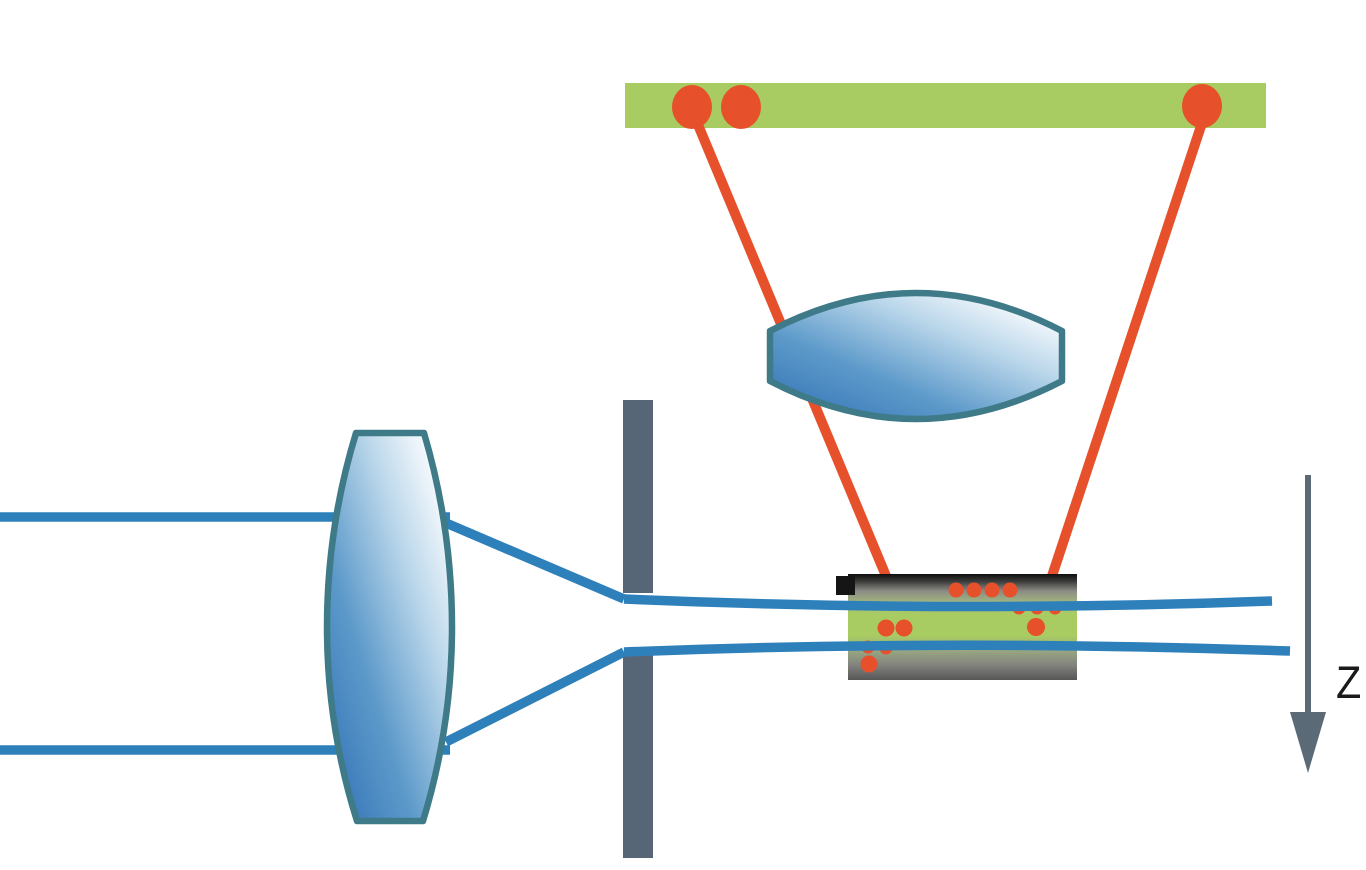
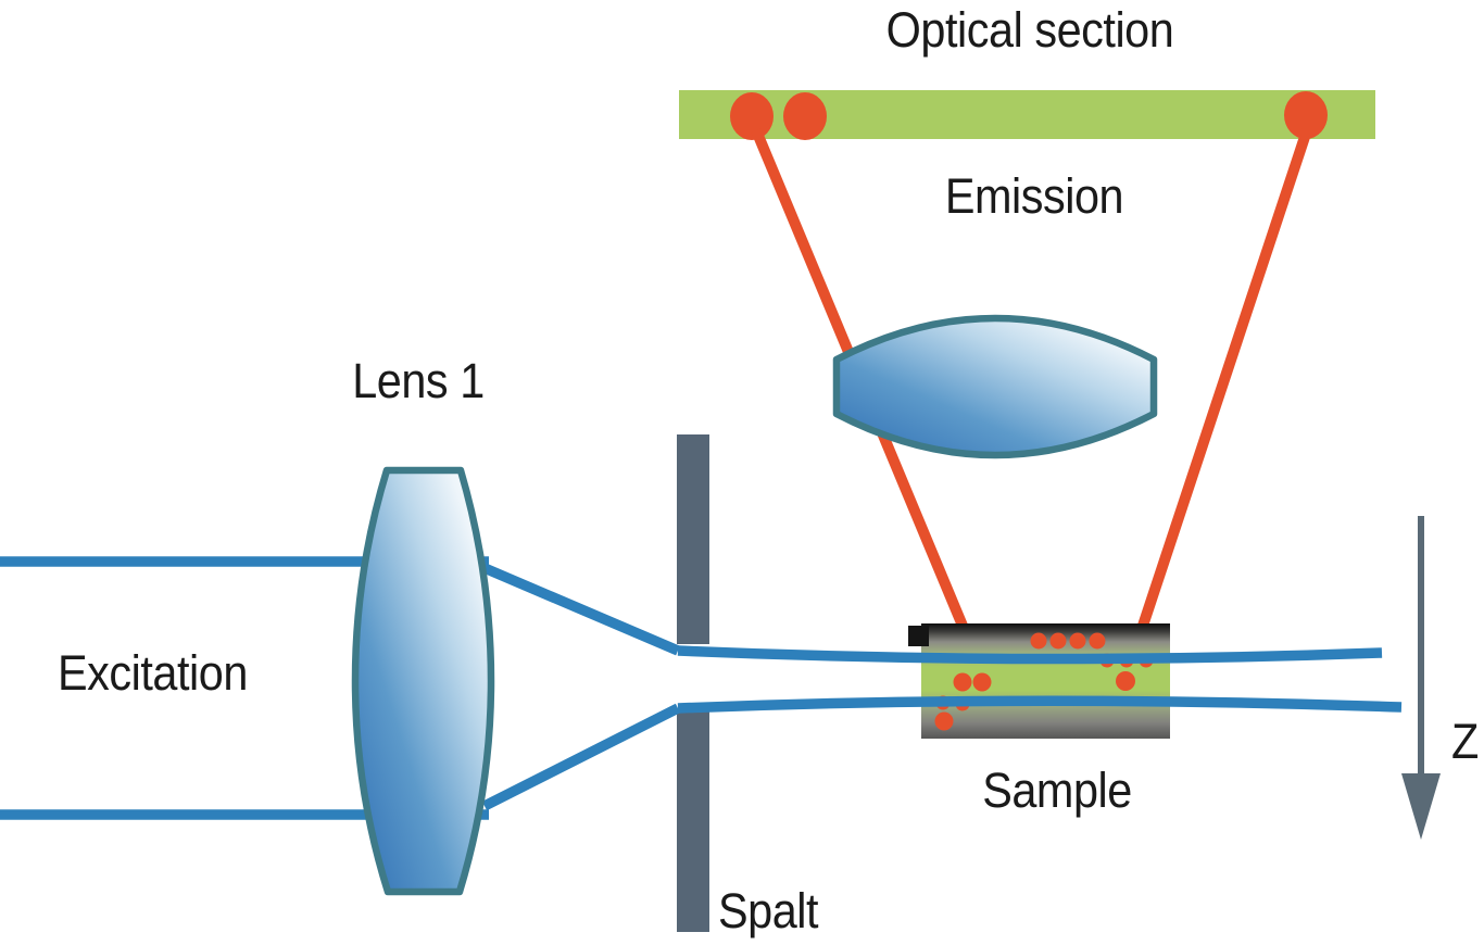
+ Optical section
+ Emission
+ Lens 1
+ Excitation
+ Sample
+ Spalt
  Z
